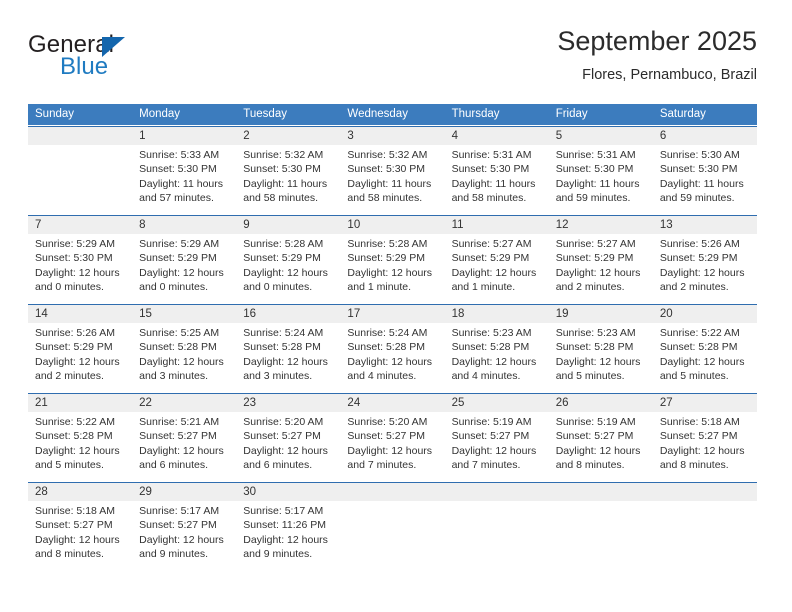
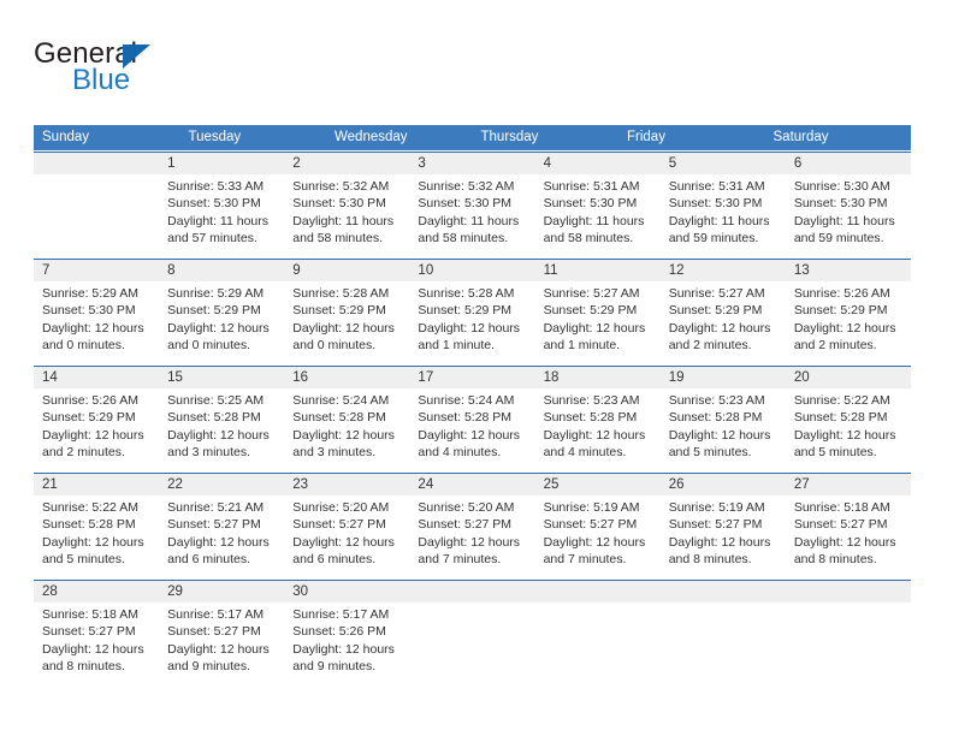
  General
  Blue
- September 2025
- Flores, Pernambuco, Brazil
  Sunday
- Monday
  Tuesday
  Wednesday
  Thursday
  Friday
  Saturday
  1
  2
  3
  4
  5
  6
  Sunrise: 5:33 AM
  Sunset: 5:30 PM
  Daylight: 11 hours
  and 57 minutes.
  Sunrise: 5:32 AM
  Sunset: 5:30 PM
  Daylight: 11 hours
  and 58 minutes.
  Sunrise: 5:32 AM
  Sunset: 5:30 PM
  Daylight: 11 hours
  and 58 minutes.
  Sunrise: 5:31 AM
  Sunset: 5:30 PM
  Daylight: 11 hours
  and 58 minutes.
  Sunrise: 5:31 AM
  Sunset: 5:30 PM
  Daylight: 11 hours
  and 59 minutes.
  Sunrise: 5:30 AM
  Sunset: 5:30 PM
  Daylight: 11 hours
  and 59 minutes.
  7
  8
  9
  10
  11
  12
  13
  Sunrise: 5:29 AM
  Sunset: 5:30 PM
  Daylight: 12 hours
  and 0 minutes.
  Sunrise: 5:29 AM
  Sunset: 5:29 PM
  Daylight: 12 hours
  and 0 minutes.
  Sunrise: 5:28 AM
  Sunset: 5:29 PM
  Daylight: 12 hours
  and 0 minutes.
  Sunrise: 5:28 AM
  Sunset: 5:29 PM
  Daylight: 12 hours
  and 1 minute.
  Sunrise: 5:27 AM
  Sunset: 5:29 PM
  Daylight: 12 hours
  and 1 minute.
  Sunrise: 5:27 AM
  Sunset: 5:29 PM
  Daylight: 12 hours
  and 2 minutes.
  Sunrise: 5:26 AM
  Sunset: 5:29 PM
  Daylight: 12 hours
  and 2 minutes.
  14
  15
  16
  17
  18
  19
  20
  Sunrise: 5:26 AM
  Sunset: 5:29 PM
  Daylight: 12 hours
  and 2 minutes.
  Sunrise: 5:25 AM
  Sunset: 5:28 PM
  Daylight: 12 hours
  and 3 minutes.
  Sunrise: 5:24 AM
  Sunset: 5:28 PM
  Daylight: 12 hours
  and 3 minutes.
  Sunrise: 5:24 AM
  Sunset: 5:28 PM
  Daylight: 12 hours
  and 4 minutes.
  Sunrise: 5:23 AM
  Sunset: 5:28 PM
  Daylight: 12 hours
  and 4 minutes.
  Sunrise: 5:23 AM
  Sunset: 5:28 PM
  Daylight: 12 hours
  and 5 minutes.
  Sunrise: 5:22 AM
  Sunset: 5:28 PM
  Daylight: 12 hours
  and 5 minutes.
  21
  22
  23
  24
  25
  26
  27
  Sunrise: 5:22 AM
  Sunset: 5:28 PM
  Daylight: 12 hours
  and 5 minutes.
  Sunrise: 5:21 AM
  Sunset: 5:27 PM
  Daylight: 12 hours
  and 6 minutes.
  Sunrise: 5:20 AM
  Sunset: 5:27 PM
  Daylight: 12 hours
  and 6 minutes.
  Sunrise: 5:20 AM
  Sunset: 5:27 PM
  Daylight: 12 hours
  and 7 minutes.
  Sunrise: 5:19 AM
  Sunset: 5:27 PM
  Daylight: 12 hours
  and 7 minutes.
  Sunrise: 5:19 AM
  Sunset: 5:27 PM
  Daylight: 12 hours
  and 8 minutes.
  Sunrise: 5:18 AM
  Sunset: 5:27 PM
  Daylight: 12 hours
  and 8 minutes.
  28
  29
  30
  Sunrise: 5:18 AM
  Sunset: 5:27 PM
  Daylight: 12 hours
  and 8 minutes.
  Sunrise: 5:17 AM
  Sunset: 5:27 PM
  Daylight: 12 hours
  and 9 minutes.
  Sunrise: 5:17 AM
- Sunset: 11:26 PM
+ Sunset: 5:26 PM
  Daylight: 12 hours
  and 9 minutes.
